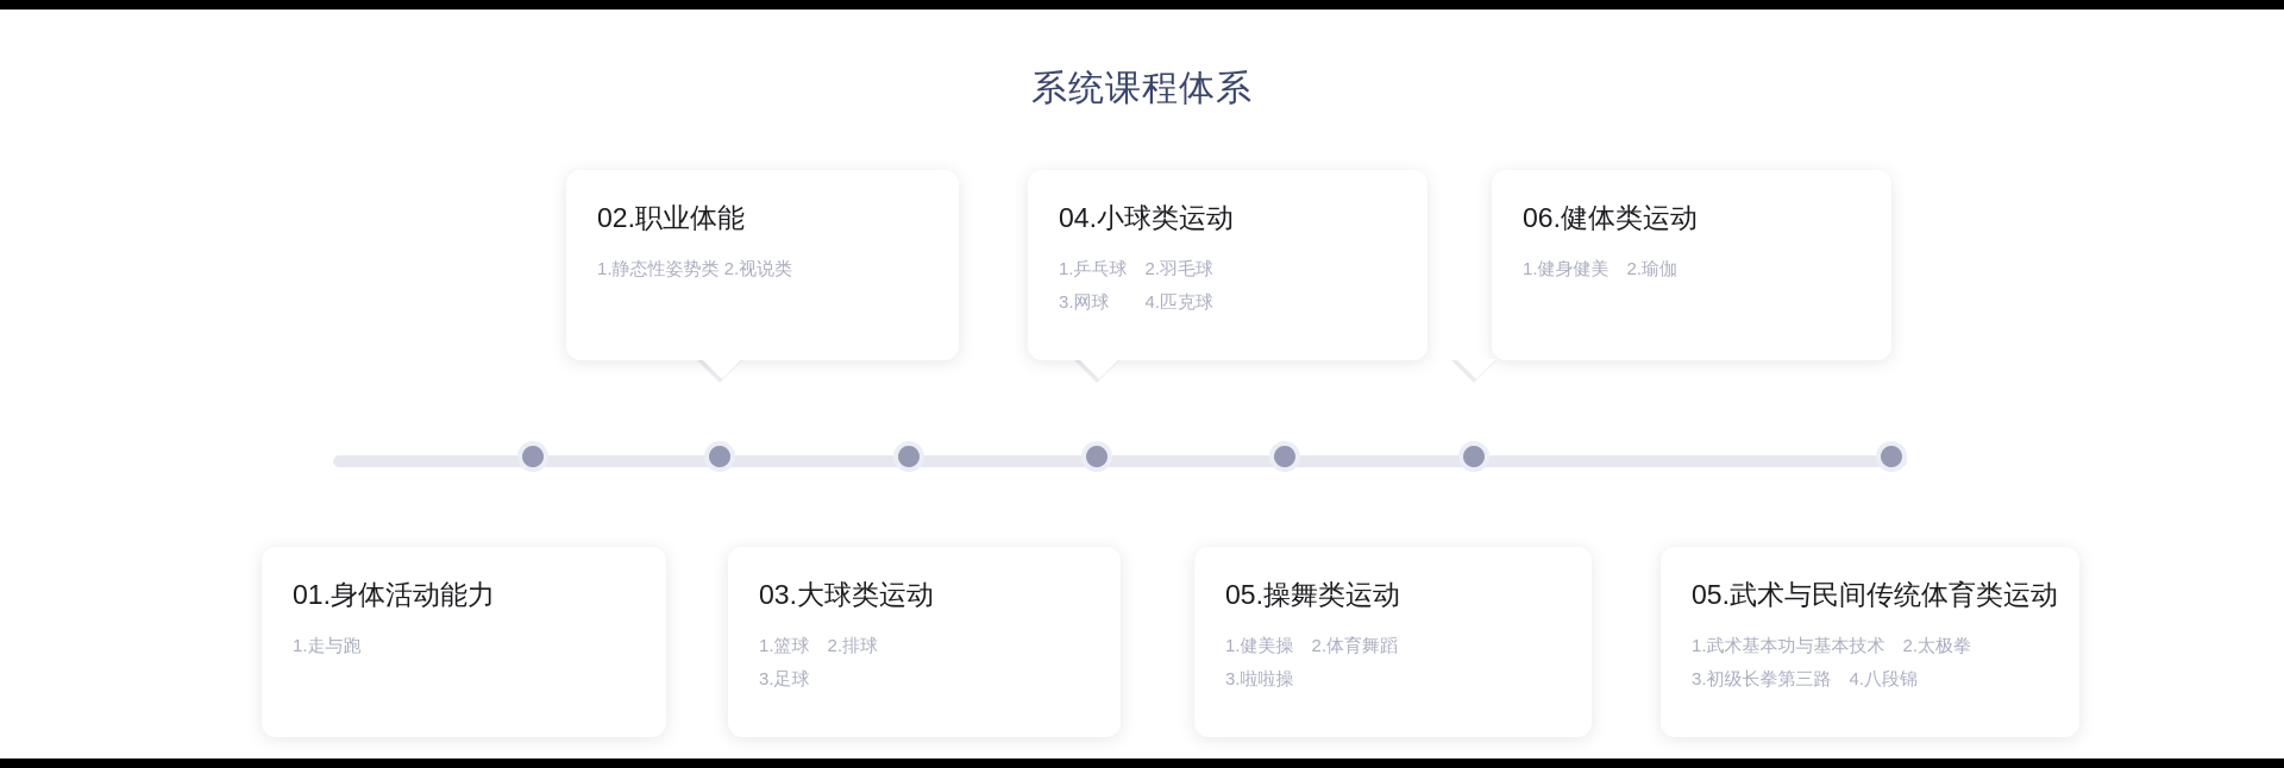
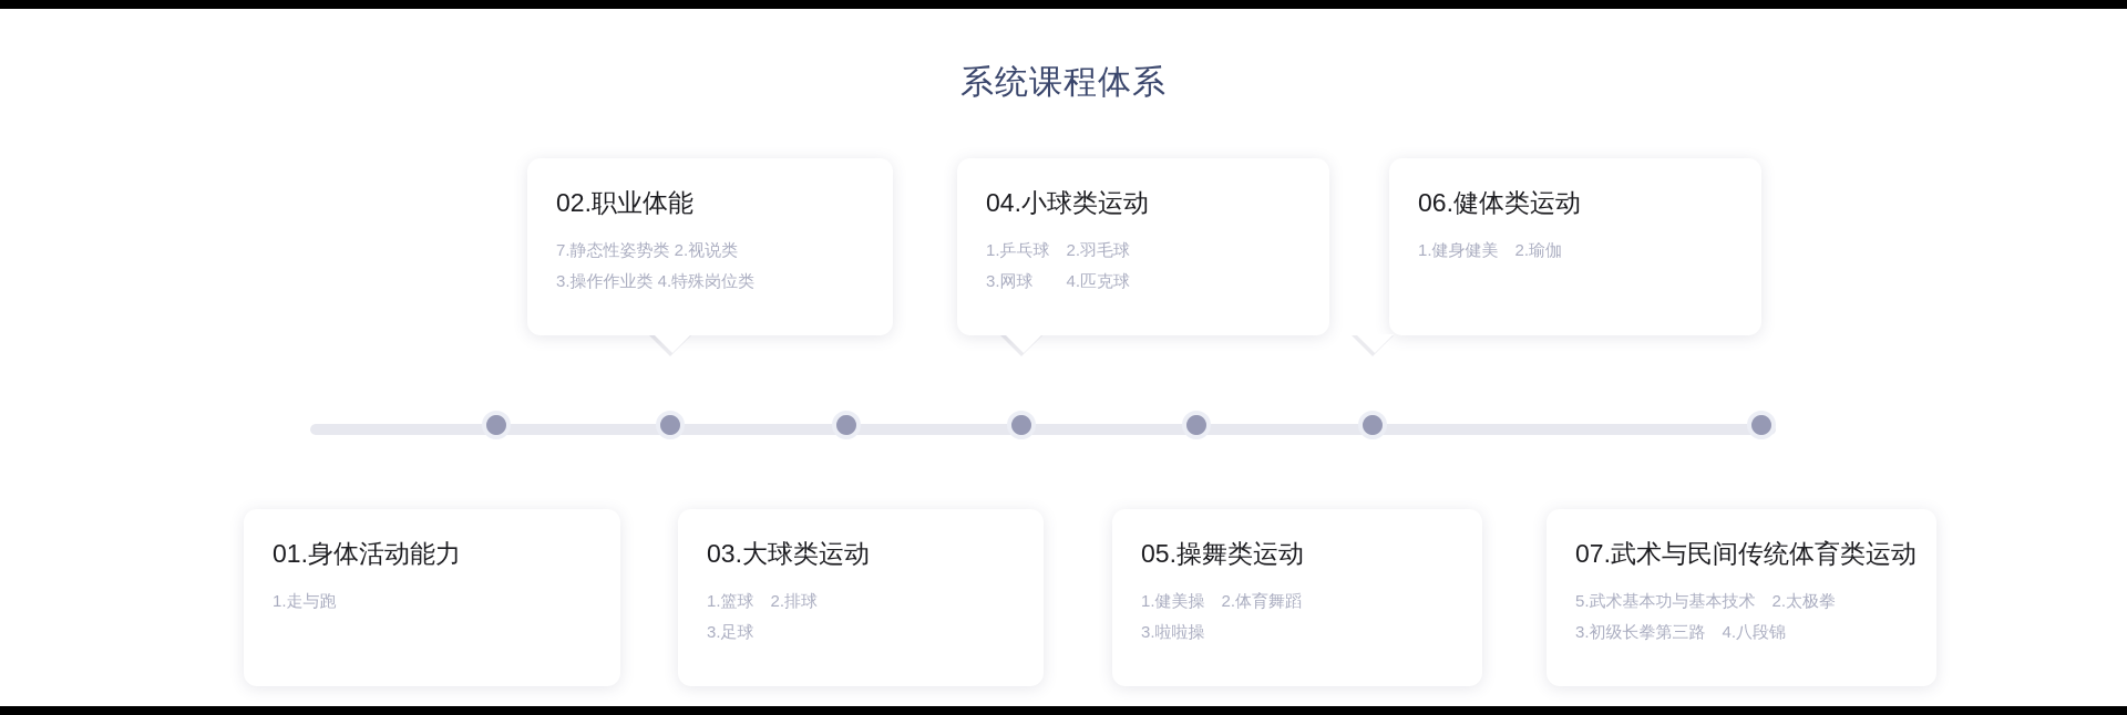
  系统课程体系
  02.职业体能
- 1.静态性姿势类 2.视说类
+ 7.静态性姿势类 2.视说类
+ 3.操作作业类 4.特殊岗位类
  04.小球类运动
  1.乒乓球 2.羽毛球
  3.网球 4.匹克球
  06.健体类运动
  1.健身健美 2.瑜伽
  01.身体活动能力
  1.走与跑
  03.大球类运动
  1.篮球 2.排球
  3.足球
  05.操舞类运动
  1.健美操 2.体育舞蹈
  3.啦啦操
- 05.武术与民间传统体育类运动
+ 07.武术与民间传统体育类运动
- 1.武术基本功与基本技术 2.太极拳
+ 5.武术基本功与基本技术 2.太极拳
  3.初级长拳第三路 4.八段锦
